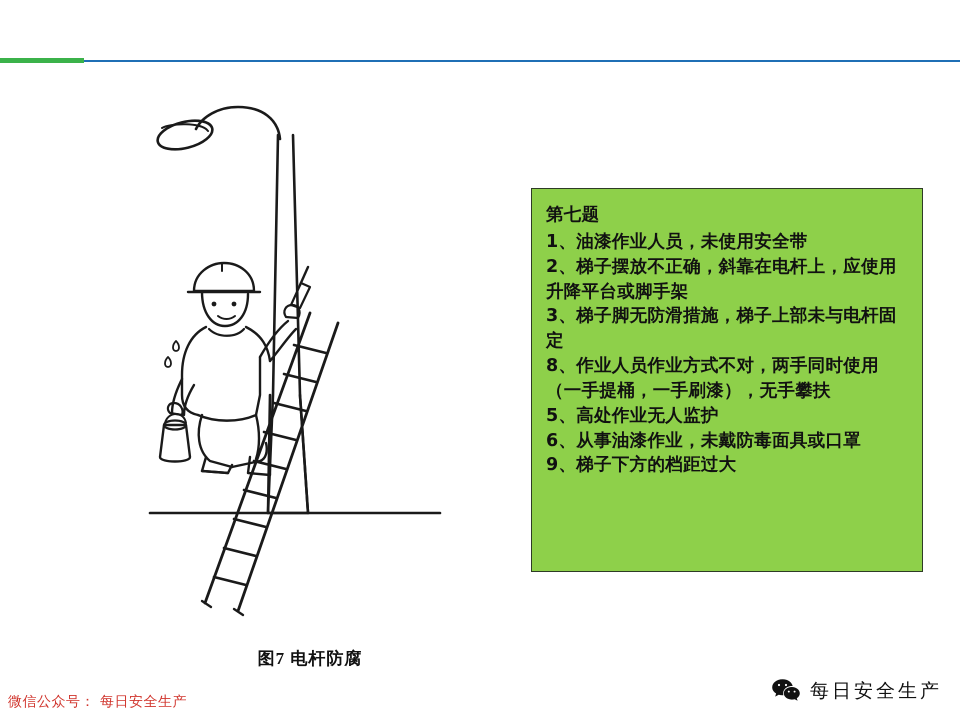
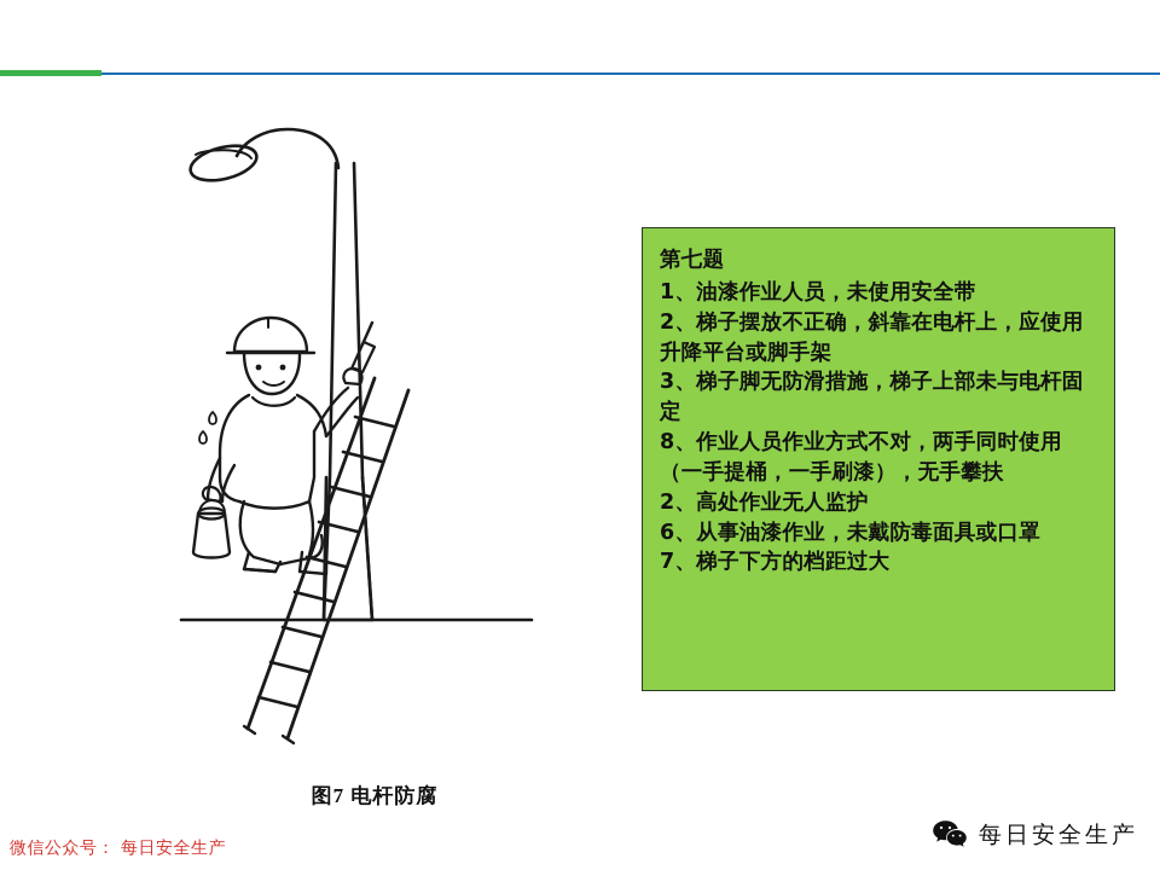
  图7 电杆防腐
  第七题
  1、油漆作业人员，未使用安全带
  2、梯子摆放不正确，斜靠在电杆上，应使用升降平台或脚手架
  3、梯子脚无防滑措施，梯子上部未与电杆固定
  8、作业人员作业方式不对，两手同时使用（一手提桶，一手刷漆），无手攀扶
- 5、高处作业无人监护
+ 2、高处作业无人监护
  6、从事油漆作业，未戴防毒面具或口罩
- 9、梯子下方的档距过大
+ 7、梯子下方的档距过大
  微信公众号： 每日安全生产
  每日安全生产
